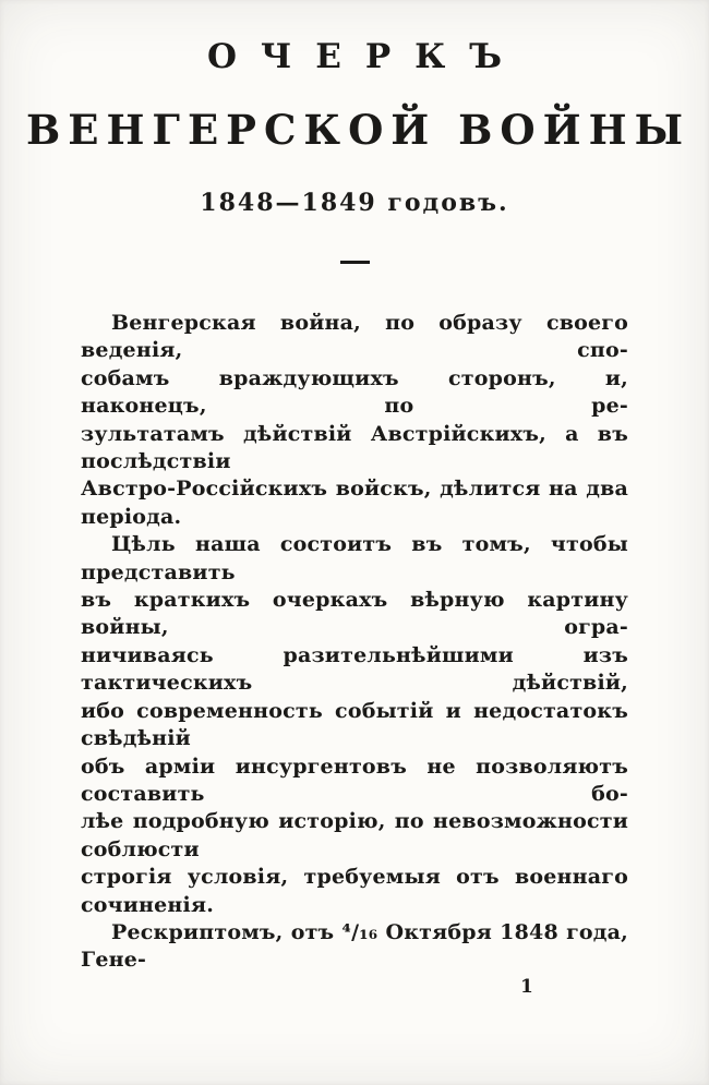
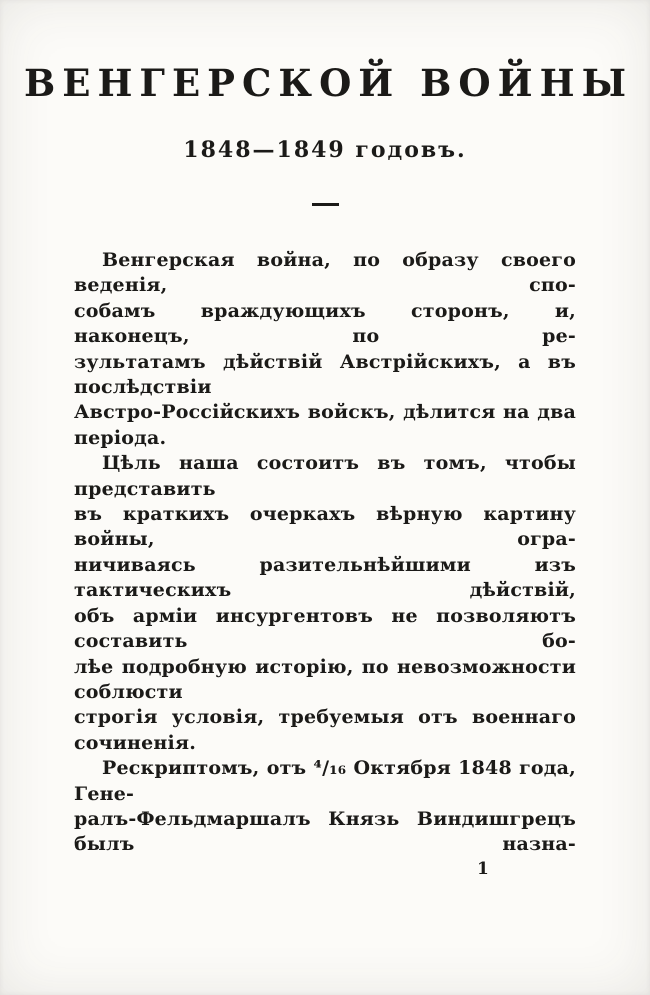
- ОЧЕРКЪ
  ВЕНГЕРСКОЙ ВОЙНЫ
  1848—1849 годовъ.
  Венгерская война, по образу своего веденія, спо-
  собамъ враждующихъ сторонъ, и, наконецъ, по ре-
  зультатамъ дѣйствій Австрійскихъ, а въ послѣдствіи
  Австро-Россійскихъ войскъ, дѣлится на два періода.
  Цѣль наша состоитъ въ томъ, чтобы представить
  въ краткихъ очеркахъ вѣрную картину войны, огра-
  ничиваясь разительнѣйшими изъ тактическихъ дѣйствій,
- ибо современность событій и недостатокъ свѣдѣній
  объ арміи инсургентовъ не позволяютъ составить бо-
  лѣе подробную исторію, по невозможности соблюсти
  строгія условія, требуемыя отъ военнаго сочиненія.
  Рескриптомъ, отъ ⁴/₁₆ Октября 1848 года, Гене-
+ ралъ-Фельдмаршалъ Князь Виндишгрецъ былъ назна-
  1
